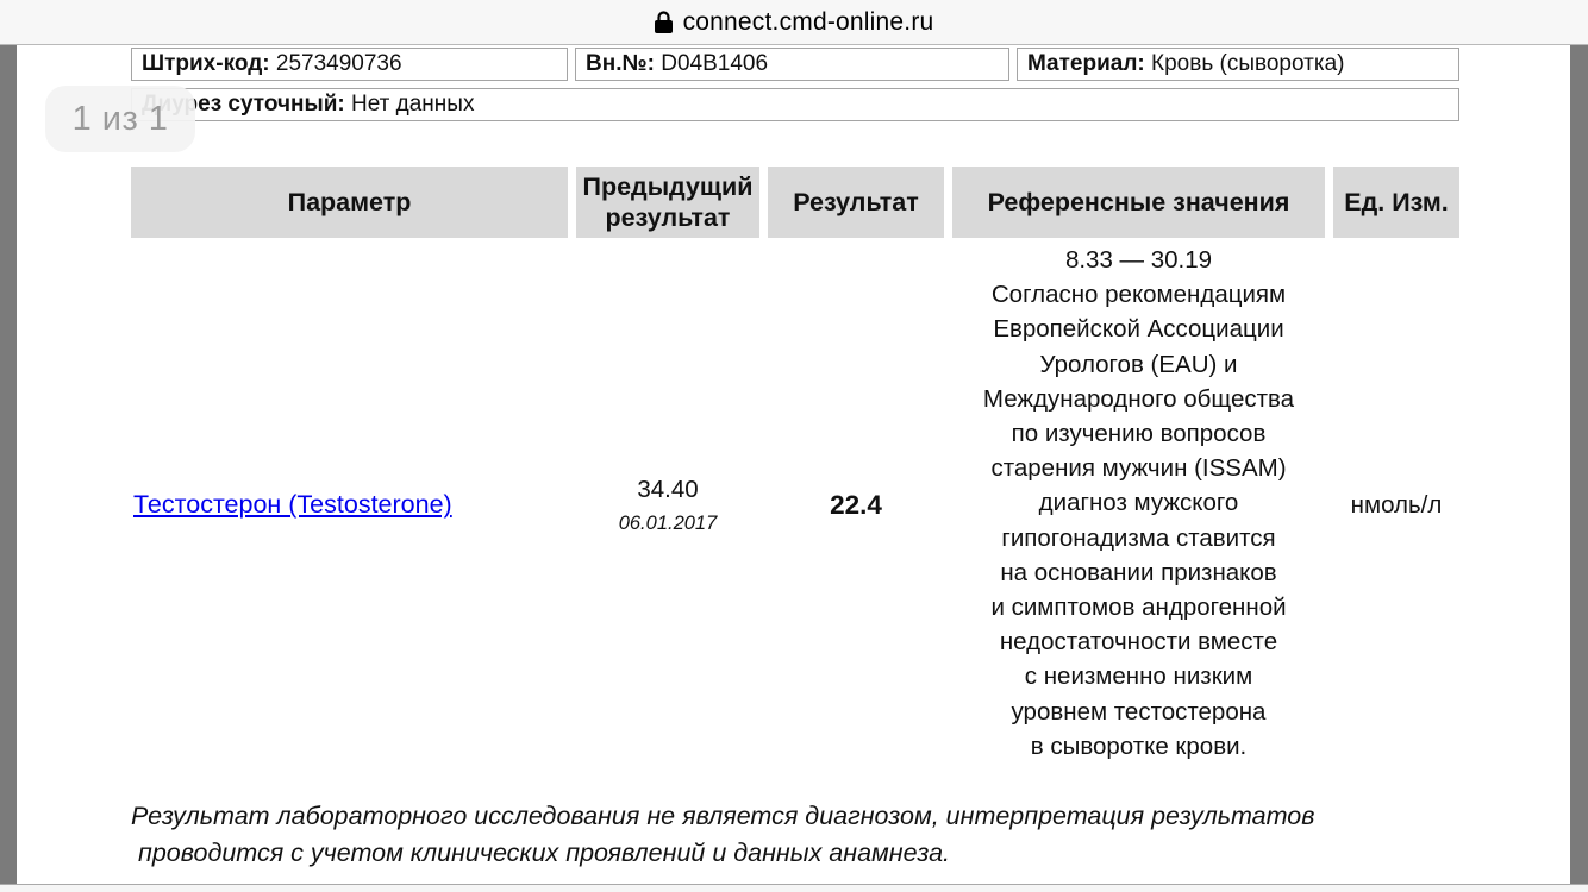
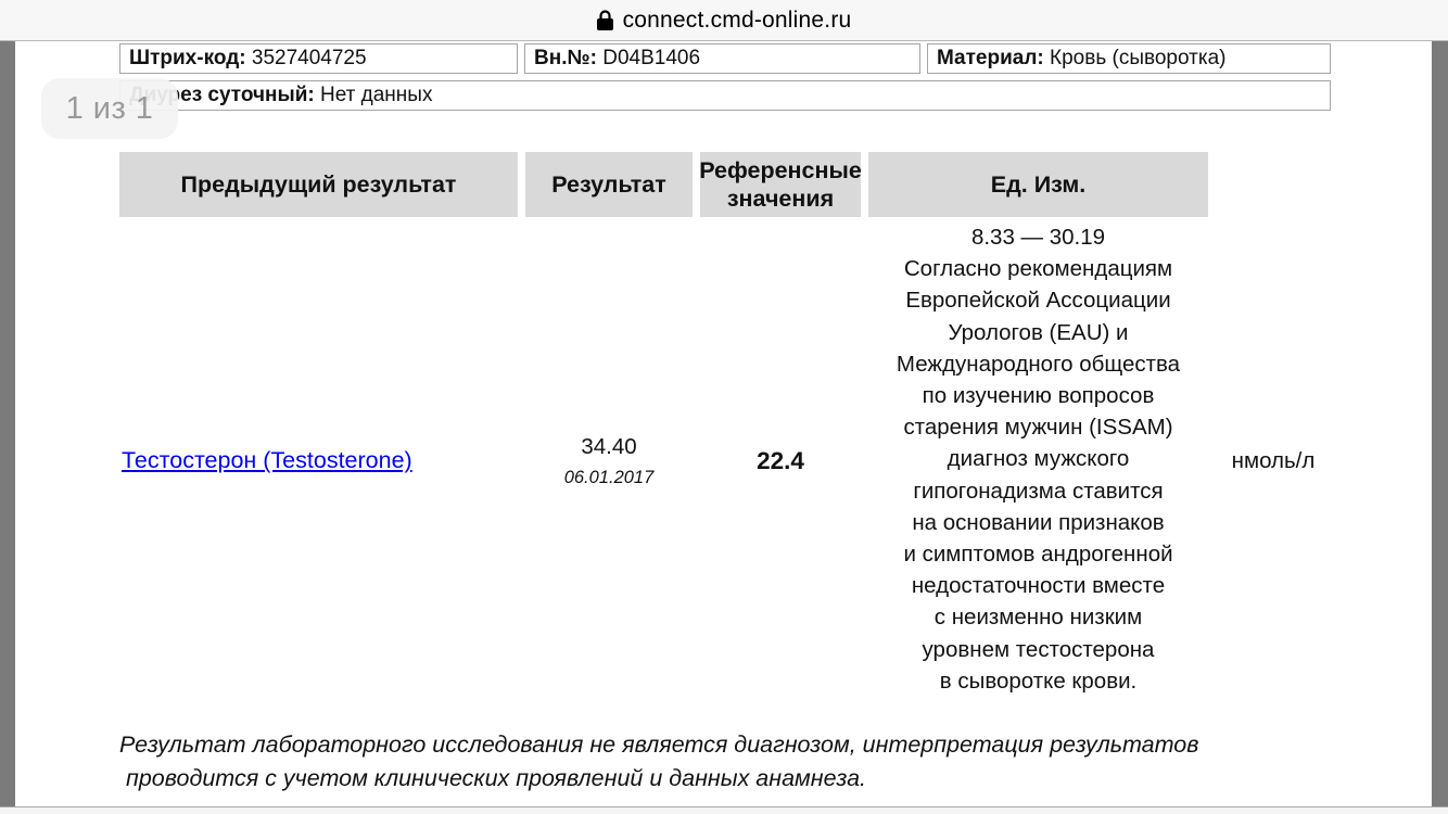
  connect.cmd-online.ru
  1 из 1
- Штрих-код: 2573490736
+ Штрих-код: 3527404725
  Вн.№: D04B1406
  Материал: Кровь (сыворотка)
  ез суточный: Нет данных
- Параметр
  Предыдущий результат
  Результат
  Референсные значения
  Ед. Изм.
  Тестостерон (Testosterone)
  34.40
  06.01.2017
  22.4
  8.33 — 30.19
  Согласно рекомендациям
  Европейской Ассоциации
  Урологов (EAU) и
  Международного общества
  по изучению вопросов
  старения мужчин (ISSAM)
  диагноз мужского
  гипогонадизма ставится
  на основании признаков
  и симптомов андрогенной
  недостаточности вместе
  с неизменно низким
  уровнем тестостерона
  в сыворотке крови.
  нмоль/л
  Результат лабораторного исследования не является диагнозом, интерпретация результатов
  проводится с учетом клинических проявлений и данных анамнеза.
